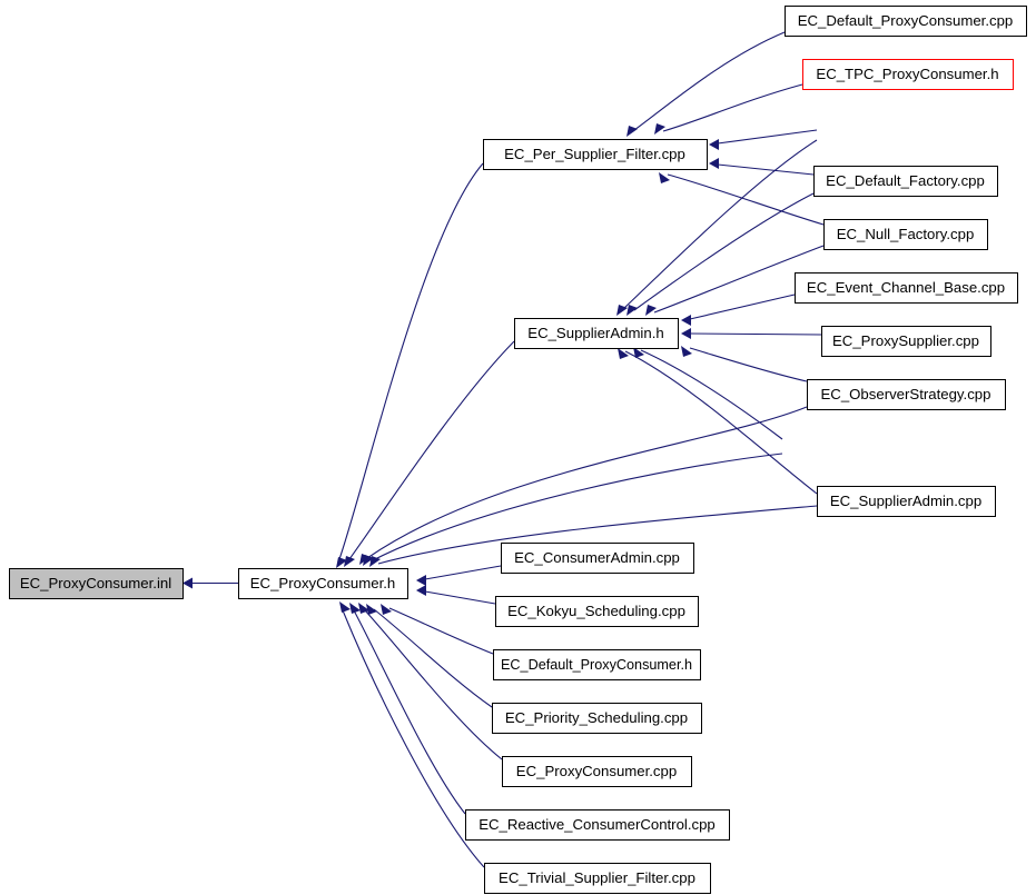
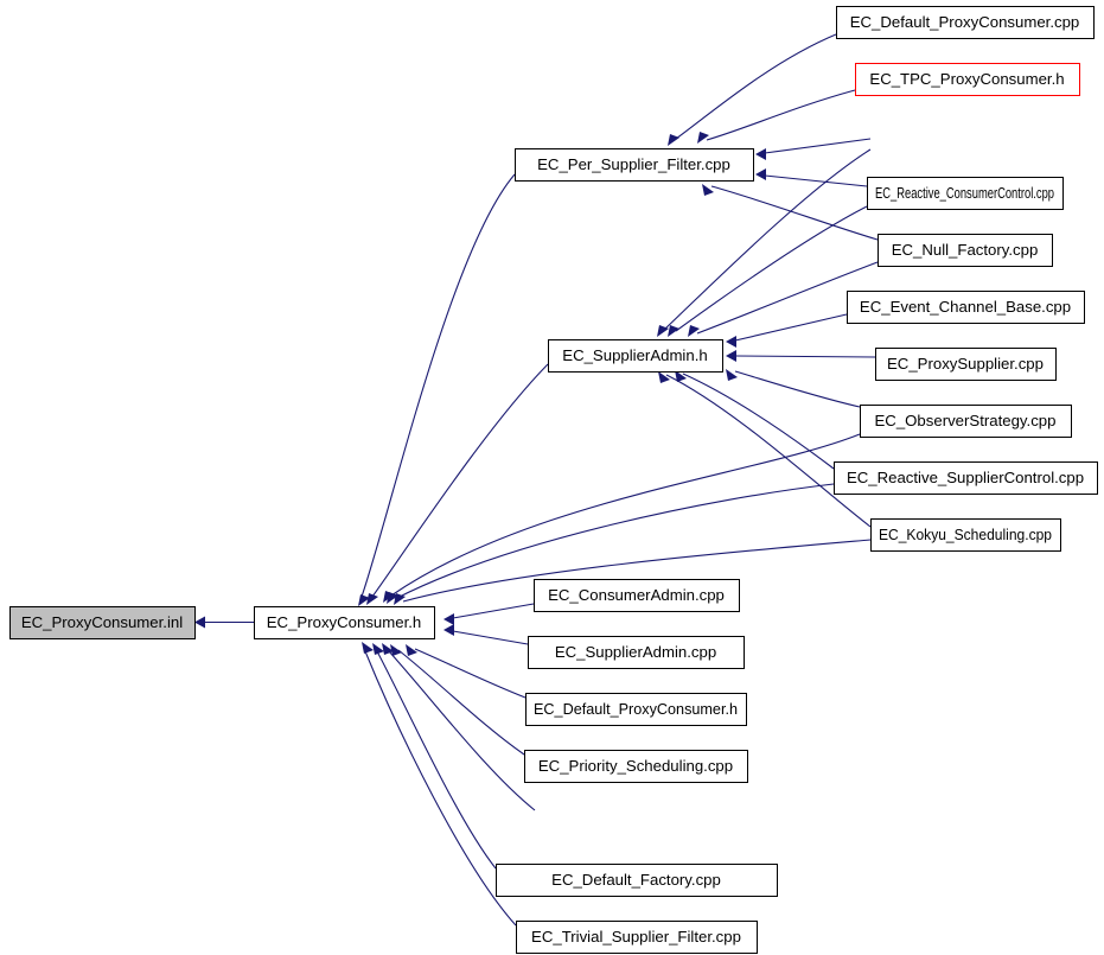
  EC_ProxyConsumer.inl
  EC_ProxyConsumer.h
  EC_Per_Supplier_Filter.cpp
  EC_SupplierAdmin.h
  EC_Default_ProxyConsumer.cpp
  EC_TPC_ProxyConsumer.h
- EC_Default_Factory.cpp
+ EC_Reactive_ConsumerControl.cpp
  EC_Null_Factory.cpp
  EC_Event_Channel_Base.cpp
  EC_ProxySupplier.cpp
  EC_ObserverStrategy.cpp
+ EC_Reactive_SupplierControl.cpp
- EC_SupplierAdmin.cpp
+ EC_Kokyu_Scheduling.cpp
  EC_ConsumerAdmin.cpp
- EC_Kokyu_Scheduling.cpp
+ EC_SupplierAdmin.cpp
  EC_Default_ProxyConsumer.h
  EC_Priority_Scheduling.cpp
- EC_ProxyConsumer.cpp
- EC_Reactive_ConsumerControl.cpp
+ EC_Default_Factory.cpp
  EC_Trivial_Supplier_Filter.cpp
